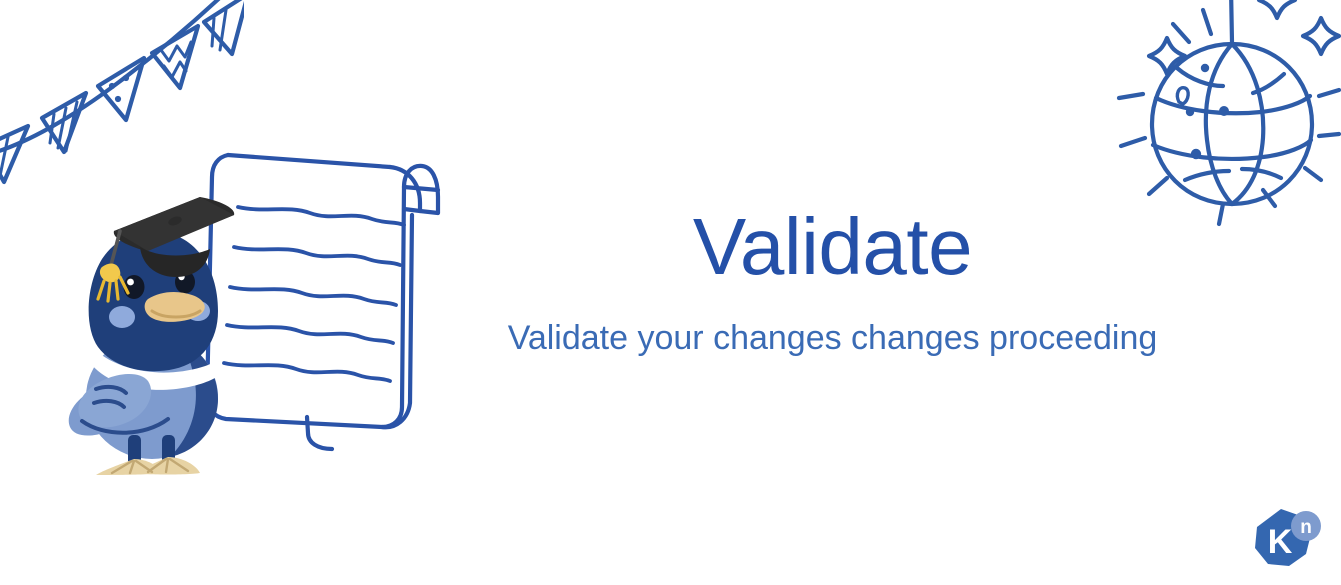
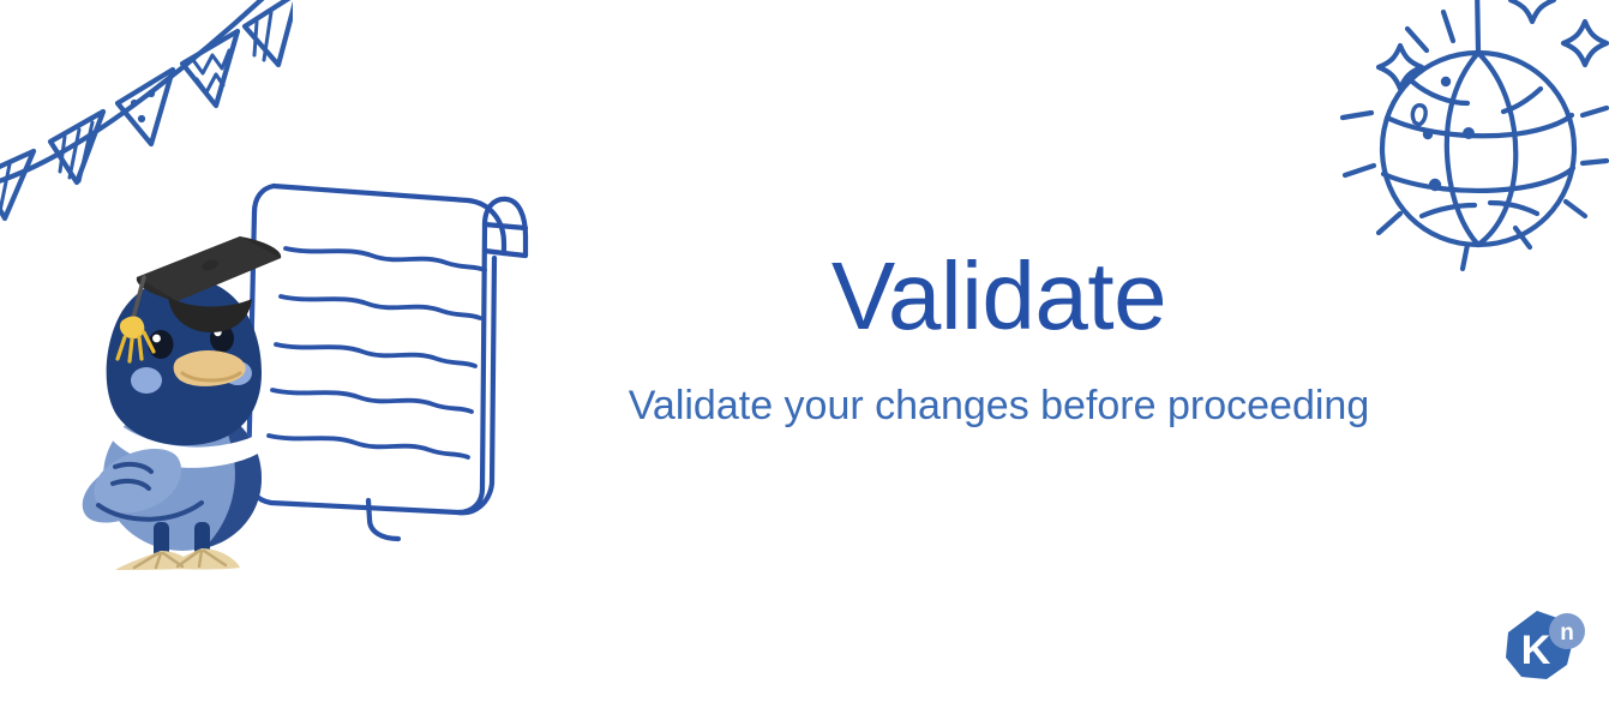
  Validate
- Validate your changes changes proceeding
+ Validate your changes before proceeding
  K
  n
